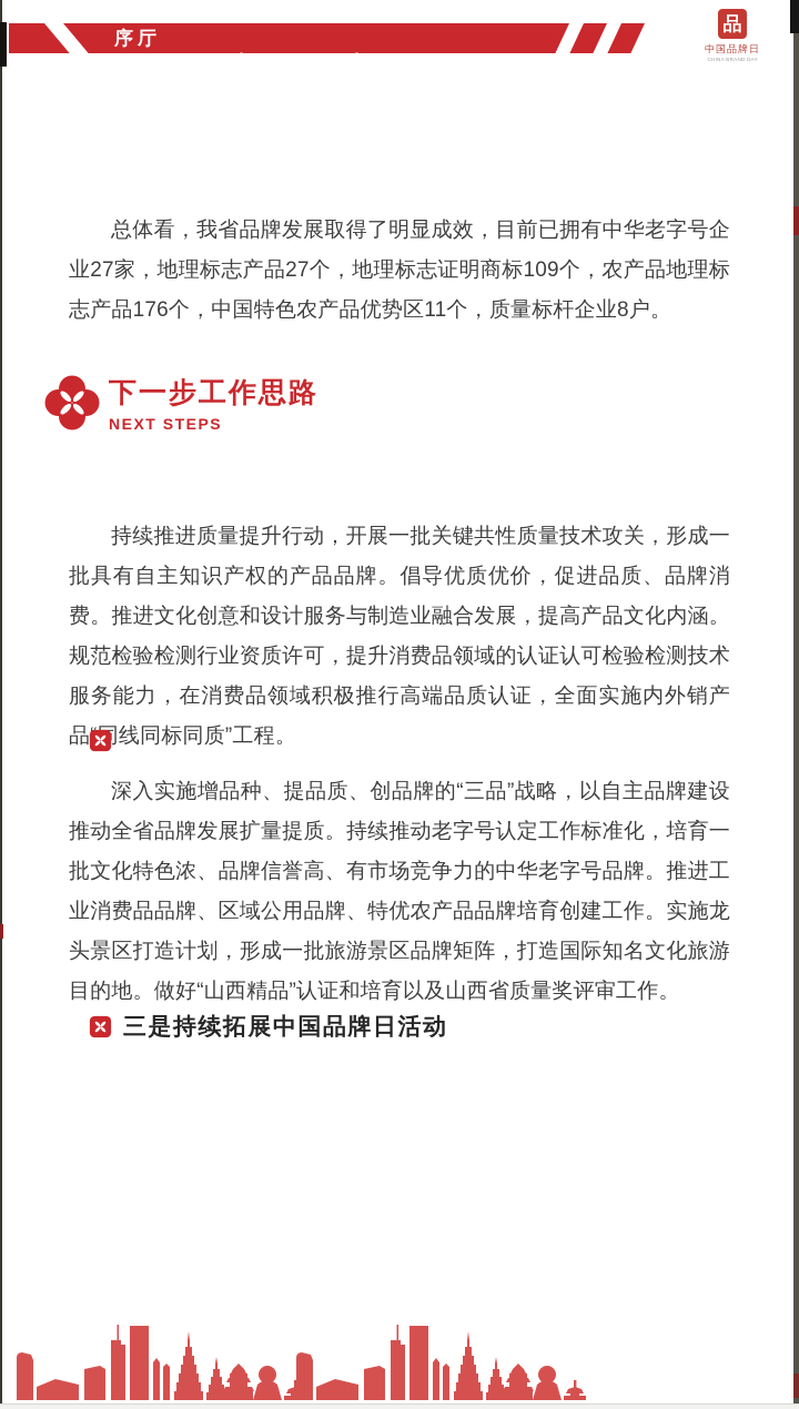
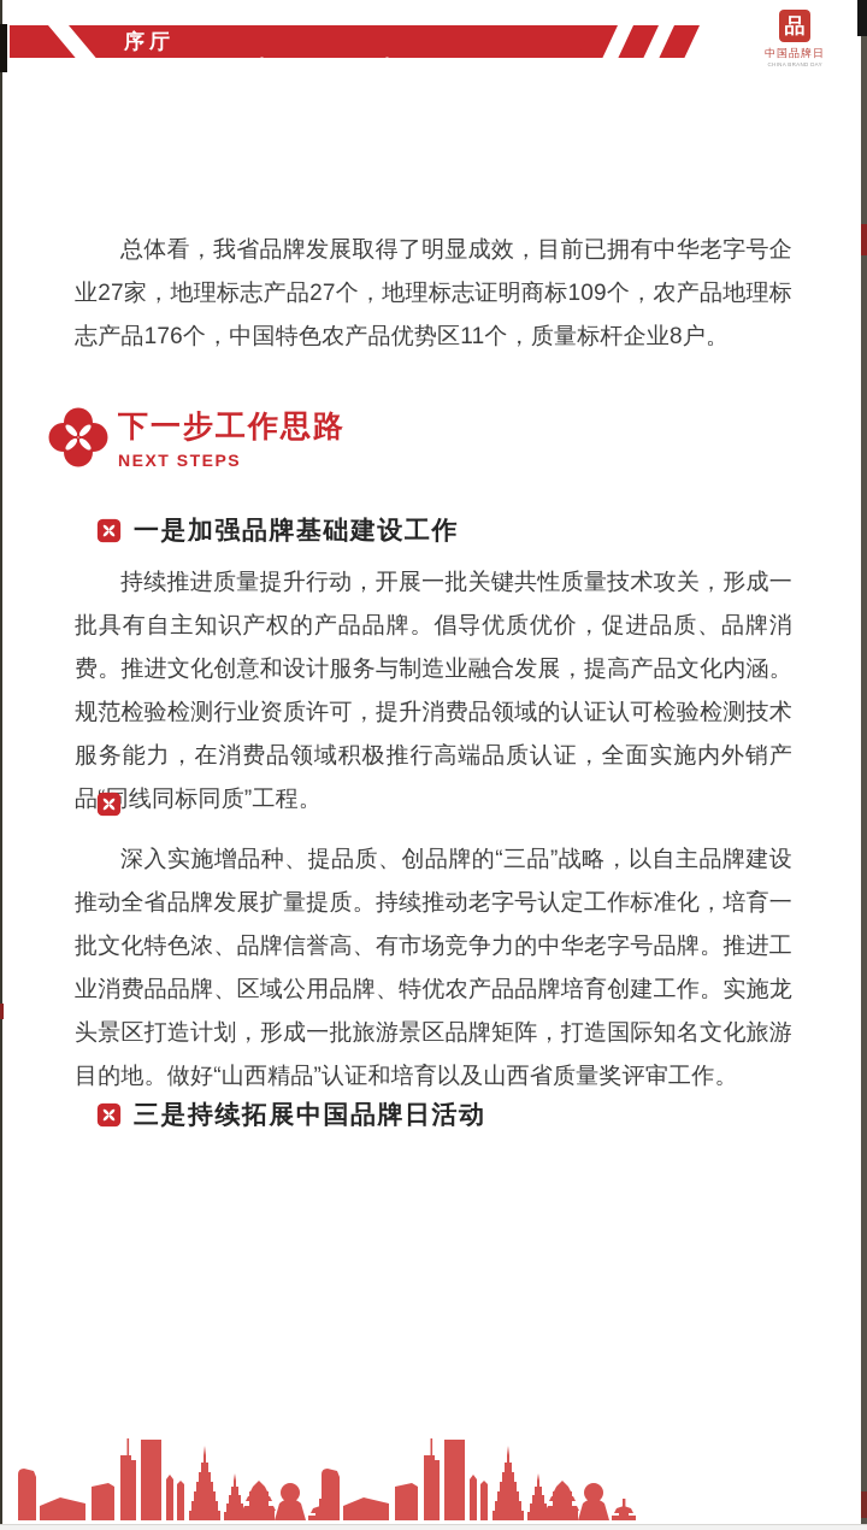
  序厅
  品
  中国品牌日
  总体看，我省品牌发展取得了明显成效，目前已拥有中华老字号企业27家，地理标志产品27个，地理标志证明商标109个，农产品地理标志产品176个，中国特色农产品优势区11个，质量标杆企业8户。
  下一步工作思路
  NEXT STEPS
+ 一是加强品牌基础建设工作
  持续推进质量提升行动，开展一批关键共性质量技术攻关，形成一批具有自主知识产权的产品品牌。倡导优质优价，促进品质、品牌消费。推进文化创意和设计服务与制造业融合发展，提高产品文化内涵。规范检验检测行业资质许可，提升消费品领域的认证认可检验检测技术服务能力，在消费品领域积极推行高端品质认证，全面实施内外销产品线同标同质”工程。
  深入实施增品种、提品质、创品牌的“三品”战略，以自主品牌建设推动全省品牌发展扩量提质。持续推动老字号认定工作标准化，培育一批文化特色浓、品牌信誉高、有市场竞争力的中华老字号品牌。推进工业消费品品牌、区域公用品牌、特优农产品品牌培育创建工作。实施龙头景区打造计划，形成一批旅游景区品牌矩阵，打造国际知名文化旅游目的地。做好“山西精品”认证和培育以及山西省质量奖评审工作。
  三是持续拓展中国品牌日活动
